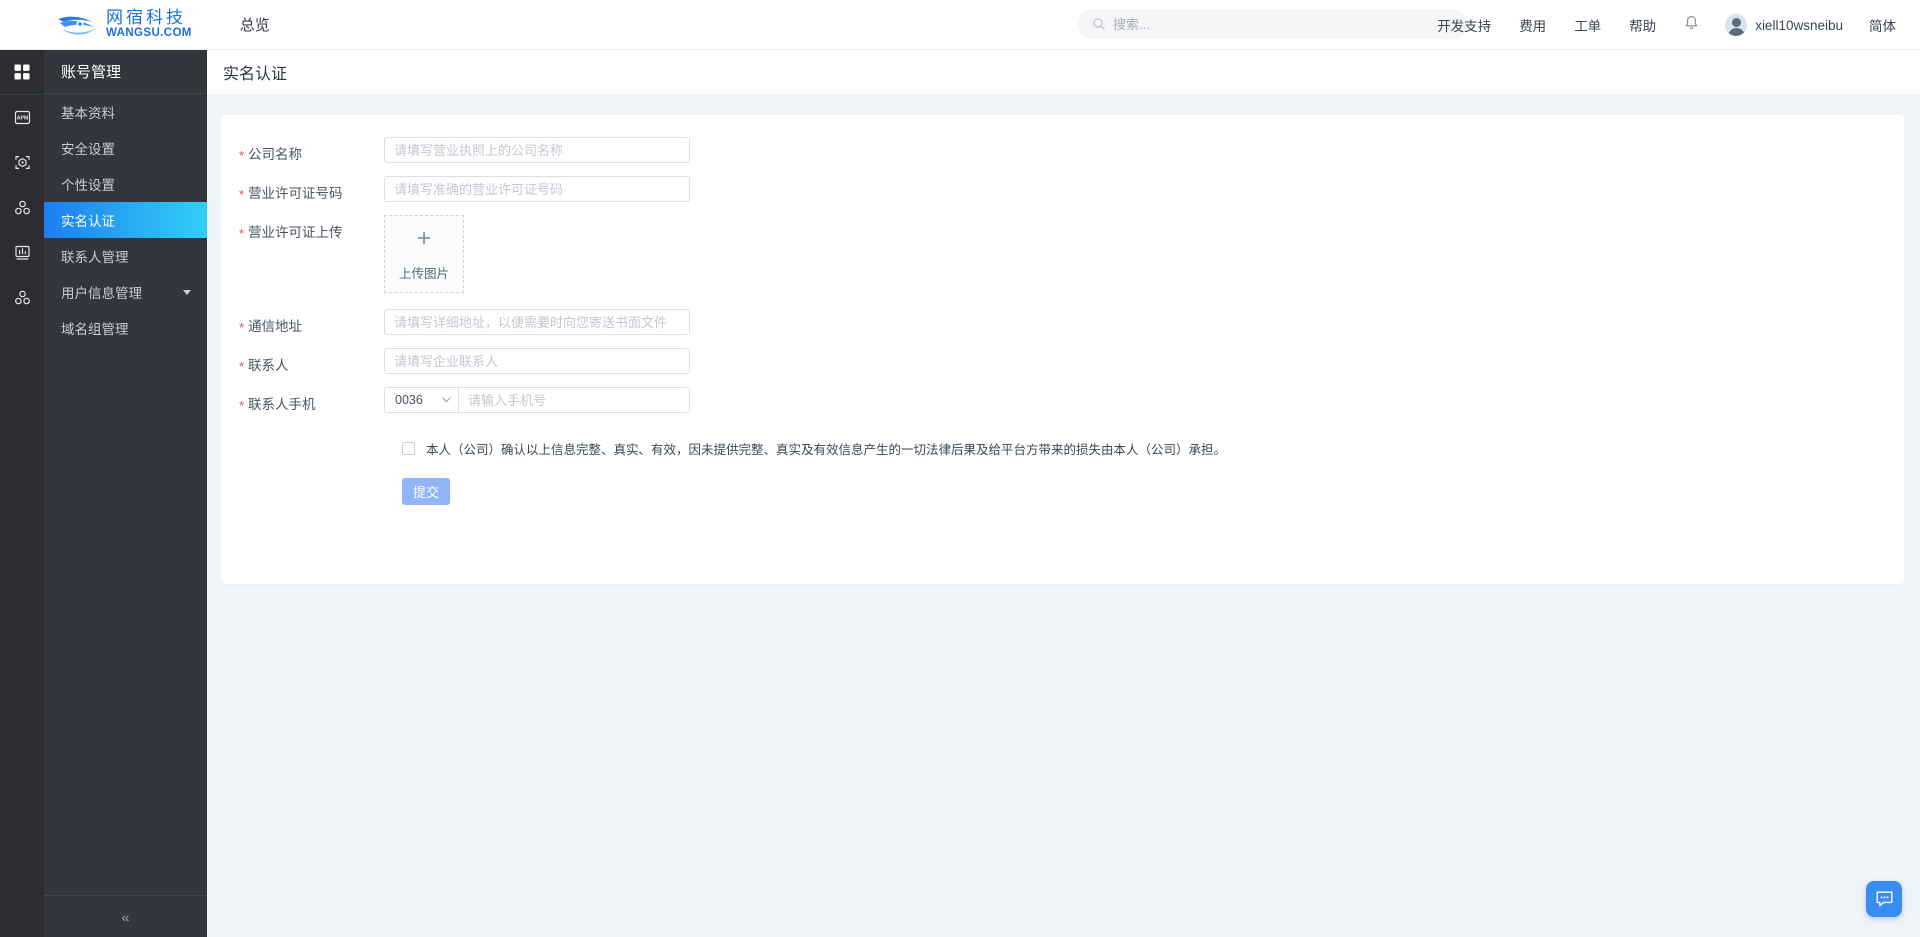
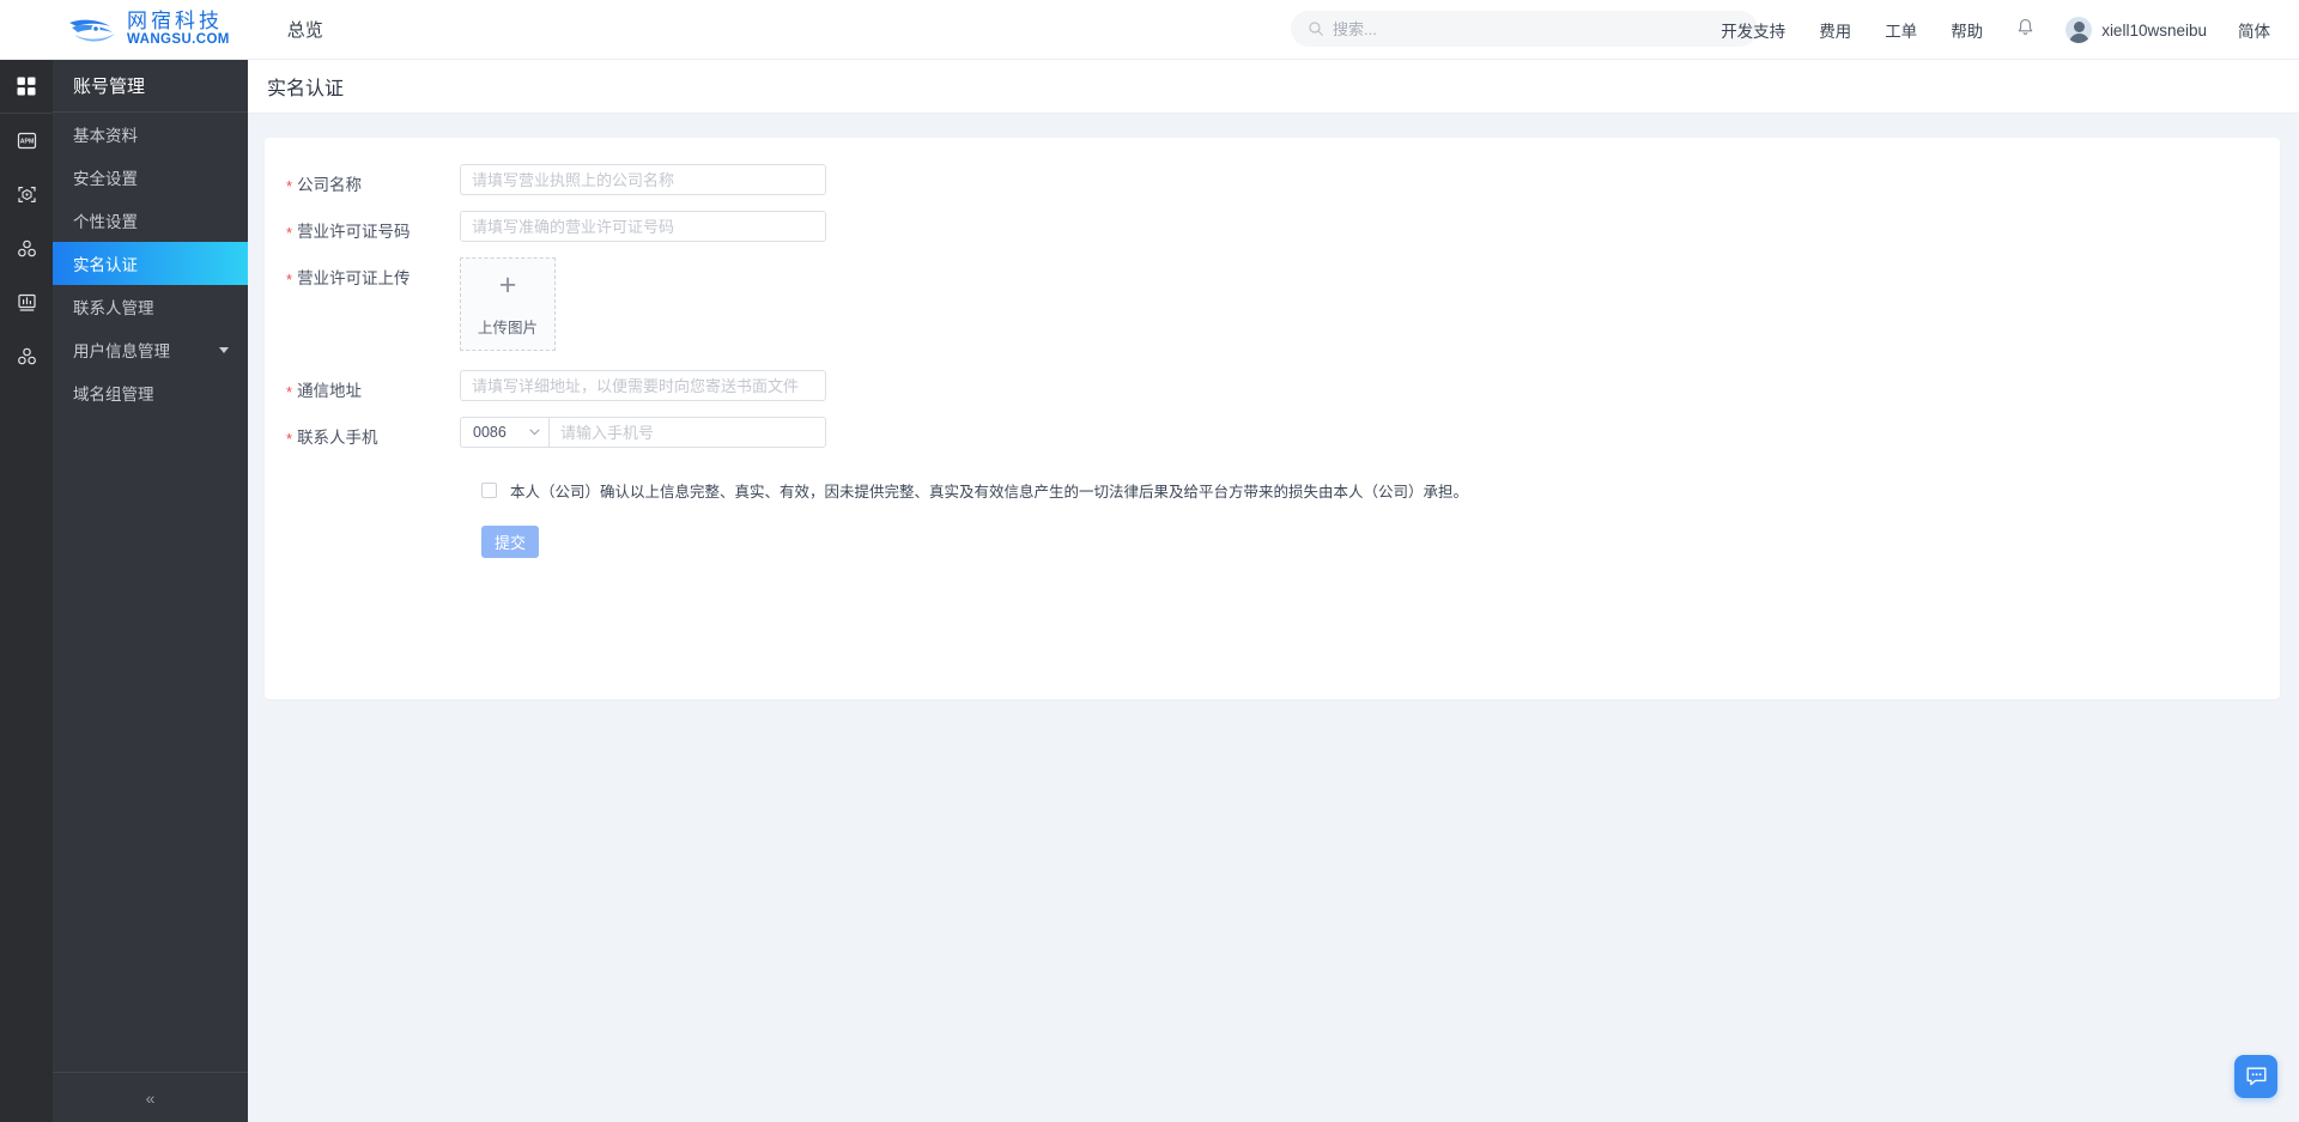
  网宿科技
  WANGSU.COM
  总览
  搜索...
  开发支持
  费用
  工单
  帮助
  xiell10wsneibu
  简体
  账号管理
  基本资料
  安全设置
  个性设置
  实名认证
  联系人管理
  用户信息管理
  域名组管理
  «
  实名认证
  * 公司名称
  请填写营业执照上的公司名称
  * 营业许可证号码
  请填写准确的营业许可证号码
  * 营业许可证上传
  +
  上传图片
  * 通信地址
  请填写详细地址，以便需要时向您寄送书面文件
- * 联系人
- 请填写企业联系人
  * 联系人手机
- 0036
+ 0086
  请输入手机号
  本人（公司）确认以上信息完整、真实、有效，因未提供完整、真实及有效信息产生的一切法律后果及给平台方带来的损失由本人（公司）承担。
  提交
